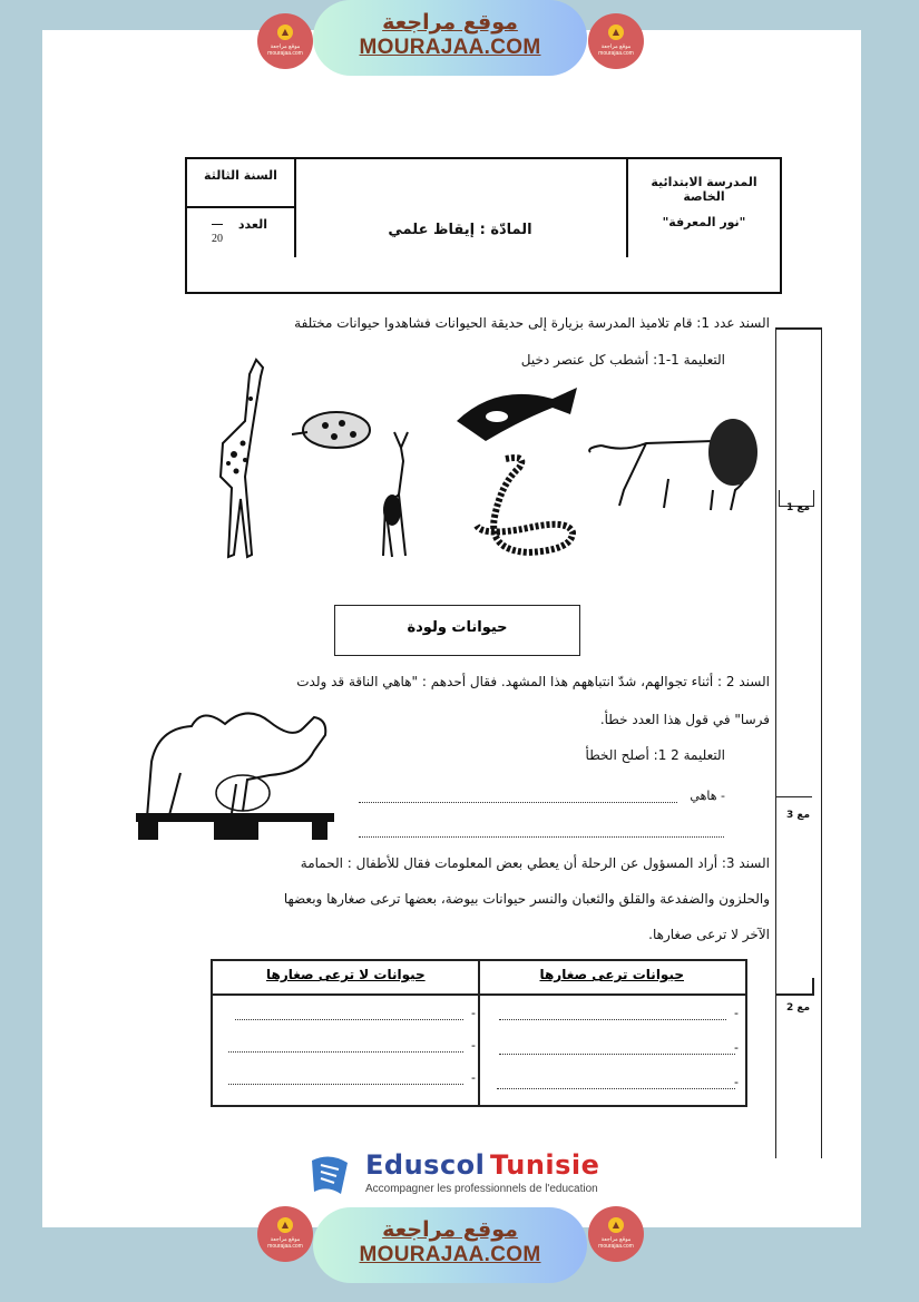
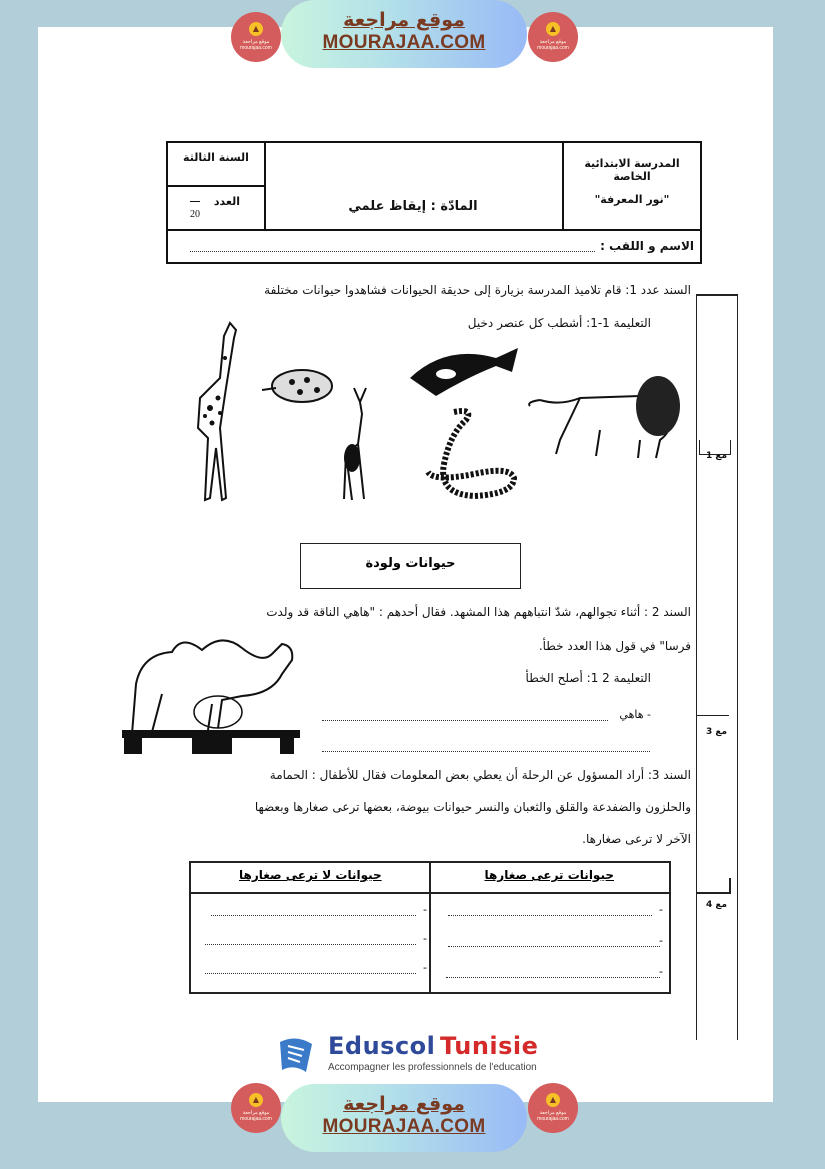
  ▲
  موقع مراجعة
  MOURAJAA.COM
  ▲
  المدرسة الابتدائية الخاصة
  "نور المعرفة"
  المادّة : إيقاظ علمي
  السنة الثالثة
  العدد
  20
+ الاسم و اللقب :
  السند عدد 1: قام تلاميذ المدرسة بزيارة إلى حديقة الحيوانات فشاهدوا حيوانات مختلفة
  التعليمة 1-1: أشطب كل عنصر دخيل
  مع 1
  مع 3
- مع 2
+ مع 4
  حيوانات ولودة
  السند 2 : أثناء تجوالهم، شدّ انتباههم هذا المشهد. فقال أحدهم : "هاهي الناقة قد ولدت
  فرسا" في قول هذا العدد خطأ.
  التعليمة 2 1: أصلح الخطأ
  - هاهي
  السند 3: أراد المسؤول عن الرحلة أن يعطي بعض المعلومات فقال للأطفال : الحمامة
  والحلزون والضفدعة والقلق والثعبان والنسر حيوانات بيوضة، بعضها ترعى صغارها وبعضها
  الآخر لا ترعى صغارها.
  حيوانات ترعى صغارها
  حيوانات لا ترعى صغارها
  -
  -
  -
  -
  -
  -
  Eduscol
  Tunisie
  Accompagner les professionnels de l'education
  ▲
  موقع مراجعة
  MOURAJAA.COM
  ▲
